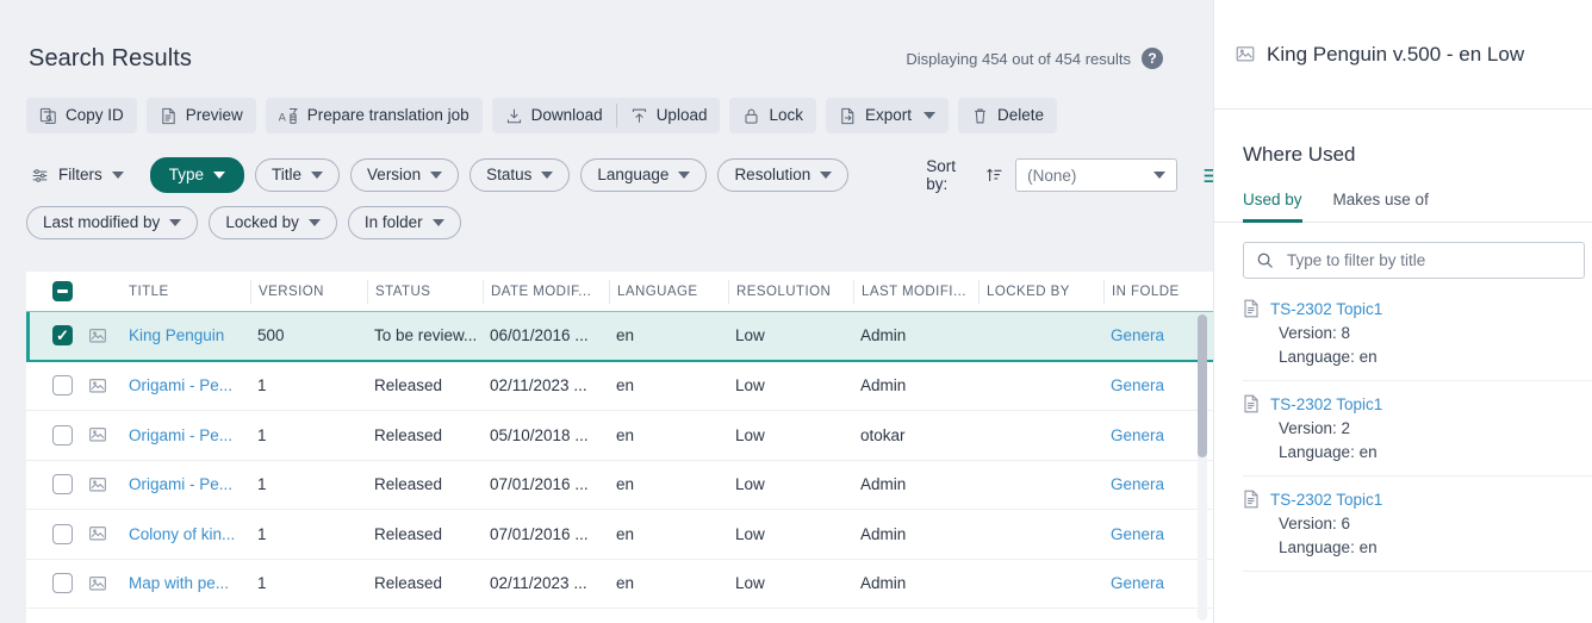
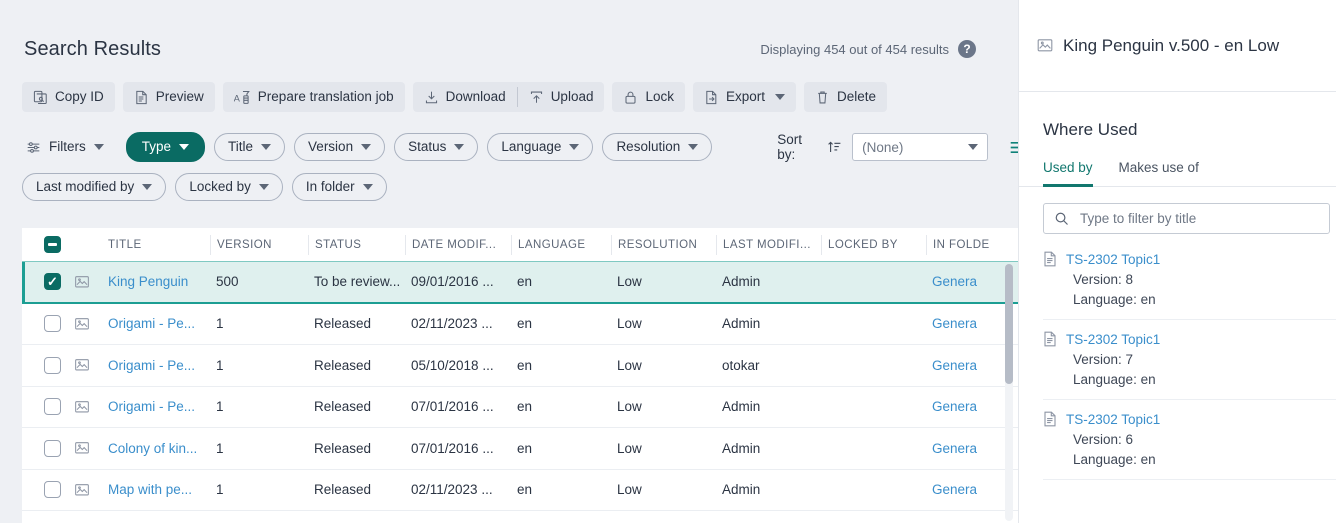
  Search Results
  Displaying 454 out of 454 results
  ?
  Copy ID
  Preview
  A
  Prepare translation job
  Download
  Upload
  Lock
  Export
  Delete
  Filters
  Type
  Title
  Version
  Status
  Language
  Resolution
  Sort by:
  (None)
  Last modified by
  Locked by
  In folder
  TITLE
  VERSION
  STATUS
  DATE MODIF...
  LANGUAGE
  RESOLUTION
  LAST MODIFI...
  LOCKED BY
  IN FOLDE
  ✓
  King Penguin
  500
  To be review...
- 06/01/2016 ...
+ 09/01/2016 ...
  en
  Low
  Admin
  Genera
  Origami - Pe...
  1
  Released
  02/11/2023 ...
  en
  Low
  Admin
  Genera
  Origami - Pe...
  1
  Released
  05/10/2018 ...
  en
  Low
  otokar
  Genera
  Origami - Pe...
  1
  Released
  07/01/2016 ...
  en
  Low
  Admin
  Genera
  Colony of kin...
  1
  Released
  07/01/2016 ...
  en
  Low
  Admin
  Genera
  Map with pe...
  1
  Released
  02/11/2023 ...
  en
  Low
  Admin
  Genera
  King Penguin v.500 - en Low
  Where Used
  Used by
  Makes use of
  Type to filter by title
  TS-2302 Topic1
  Version: 8
  Language: en
  TS-2302 Topic1
- Version: 2
+ Version: 7
  Language: en
  TS-2302 Topic1
  Version: 6
  Language: en
